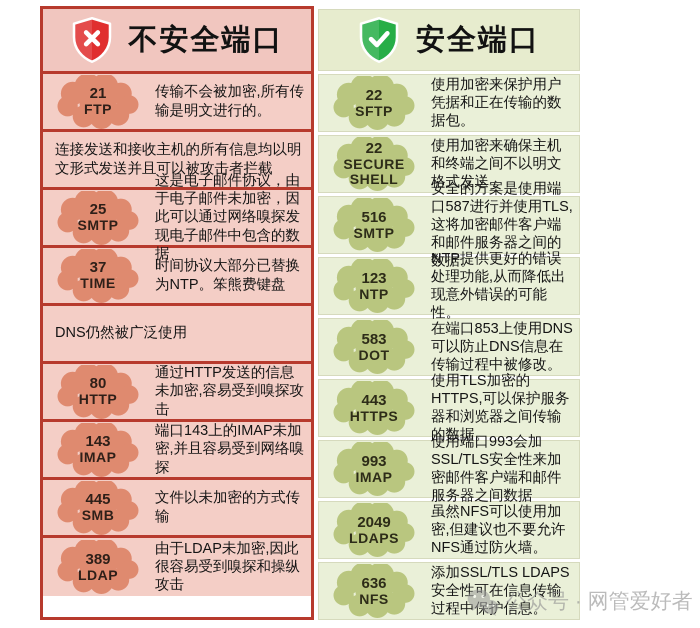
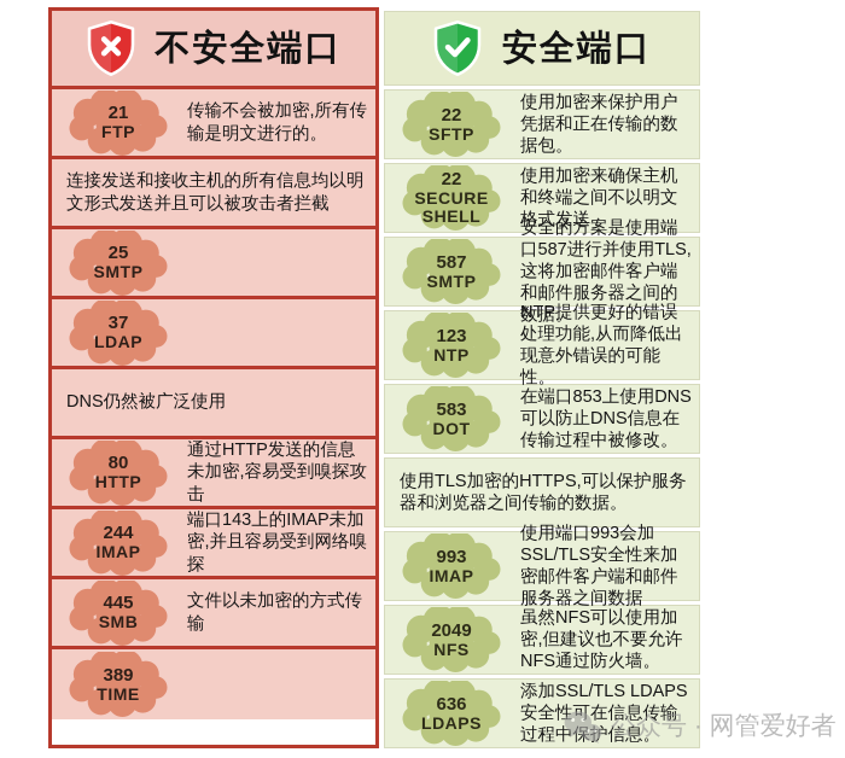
  不安全端口
  21
  FTP
  传输不会被加密,所有传输是明文进行的。
  连接发送和接收主机的所有信息均以明文形式发送并且可以被攻击者拦截
  25
  SMTP
- 这是电子邮件协议，由于电子邮件未加密，因此可以通过网络嗅探发现电子邮件中包含的数据
  37
- TIME
+ LDAP
- 时间协议大部分已替换为NTP。笨熊费键盘
  DNS仍然被广泛使用
  80
  HTTP
  通过HTTP发送的信息未加密,容易受到嗅探攻击
- 143
+ 244
  IMAP
  端口143上的IMAP未加密,并且容易受到网络嗅探
  445
  SMB
  文件以未加密的方式传输
  389
- LDAP
+ TIME
- 由于LDAP未加密,因此很容易受到嗅探和操纵攻击
  安全端口
  22
  SFTP
  使用加密来保护用户凭据和正在传输的数据包。
  22
  SECURE SHELL
  使用加密来确保主机和终端之间不以明文格式发送
- 516
+ 587
  SMTP
  安全的方案是使用端口587进行并使用TLS,这将加密邮件客户端和邮件服务器之间的数据。
  123
  NTP
  NTP提供更好的错误处理功能,从而降低出现意外错误的可能性。
  583
  DOT
  在端口853上使用DNS可以防止DNS信息在传输过程中被修改。
- 443
- HTTPS
  使用TLS加密的HTTPS,可以保护服务器和浏览器之间传输的数据。
  993
  IMAP
  使用端口993会加SSL/TLS安全性来加密邮件客户端和邮件服务器之间数据
  2049
- LDAPS
+ NFS
  虽然NFS可以使用加密,但建议也不要允许NFS通过防火墙。
  636
- NFS
+ LDAPS
  添加SSL/TLS LDAPS安全性可在信息传输过程中保护信息。
  公众号 · 网管爱好者
